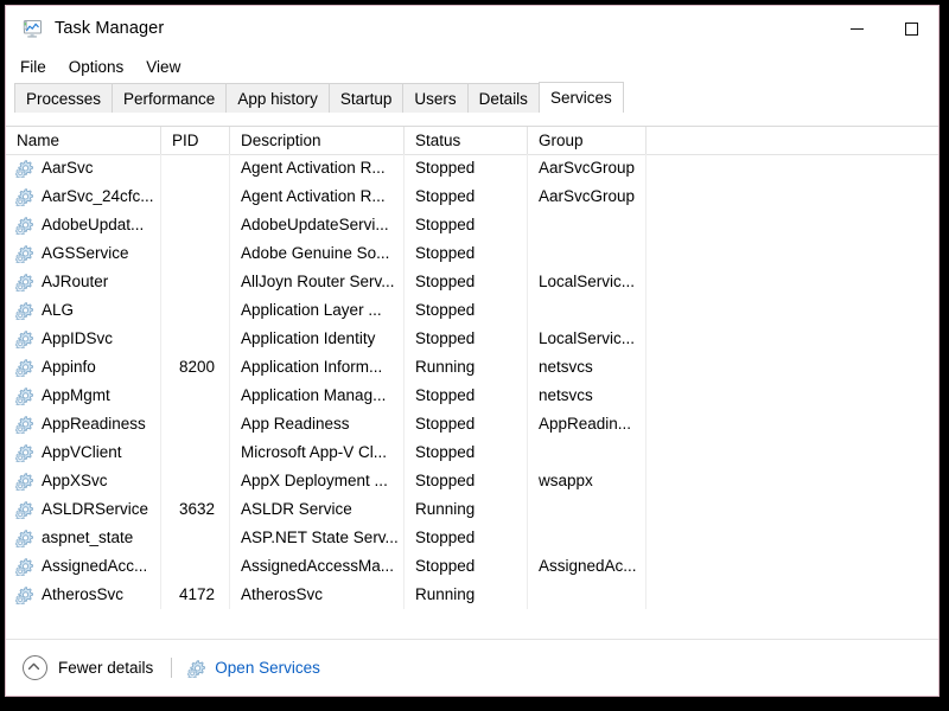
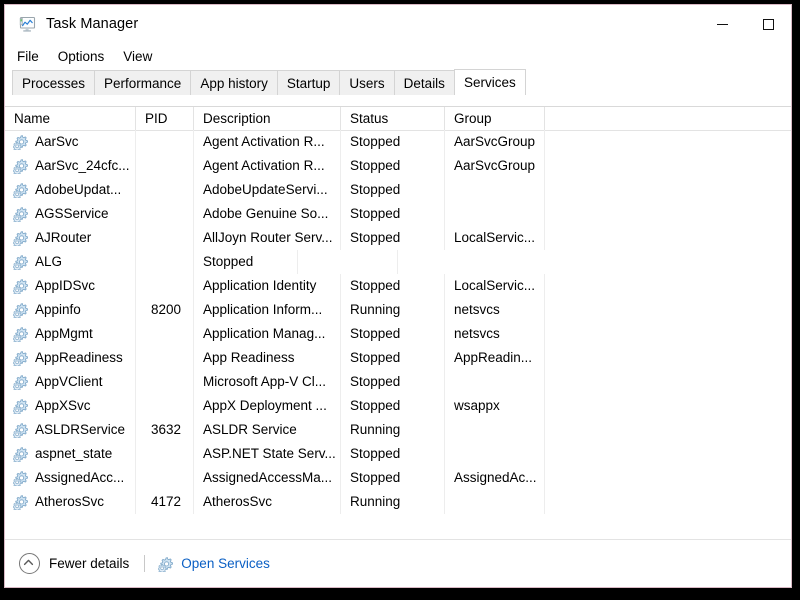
  Task Manager
  File
  Options
  View
  Processes
  Performance
  App history
  Startup
  Users
  Details
  Services
  Name
  PID
  Description
  Status
  Group
  AarSvc
  Agent Activation R...
  Stopped
  AarSvcGroup
  AarSvc_24cfc...
  Agent Activation R...
  Stopped
  AarSvcGroup
  AdobeUpdat...
  AdobeUpdateServi...
  Stopped
  AGSService
  Adobe Genuine So...
  Stopped
  AJRouter
  AllJoyn Router Serv...
  Stopped
  LocalServic...
  ALG
- Application Layer ...
  Stopped
  AppIDSvc
  Application Identity
  Stopped
  LocalServic...
  Appinfo
  8200
  Application Inform...
  Running
  netsvcs
  AppMgmt
  Application Manag...
  Stopped
  netsvcs
  AppReadiness
  App Readiness
  Stopped
  AppReadin...
  AppVClient
  Microsoft App-V Cl...
  Stopped
  AppXSvc
  AppX Deployment ...
  Stopped
  wsappx
  ASLDRService
  3632
  ASLDR Service
  Running
  aspnet_state
  ASP.NET State Serv...
  Stopped
  AssignedAcc...
  AssignedAccessMa...
  Stopped
  AssignedAc...
  AtherosSvc
  4172
  AtherosSvc
  Running
  Fewer details
  Open Services
